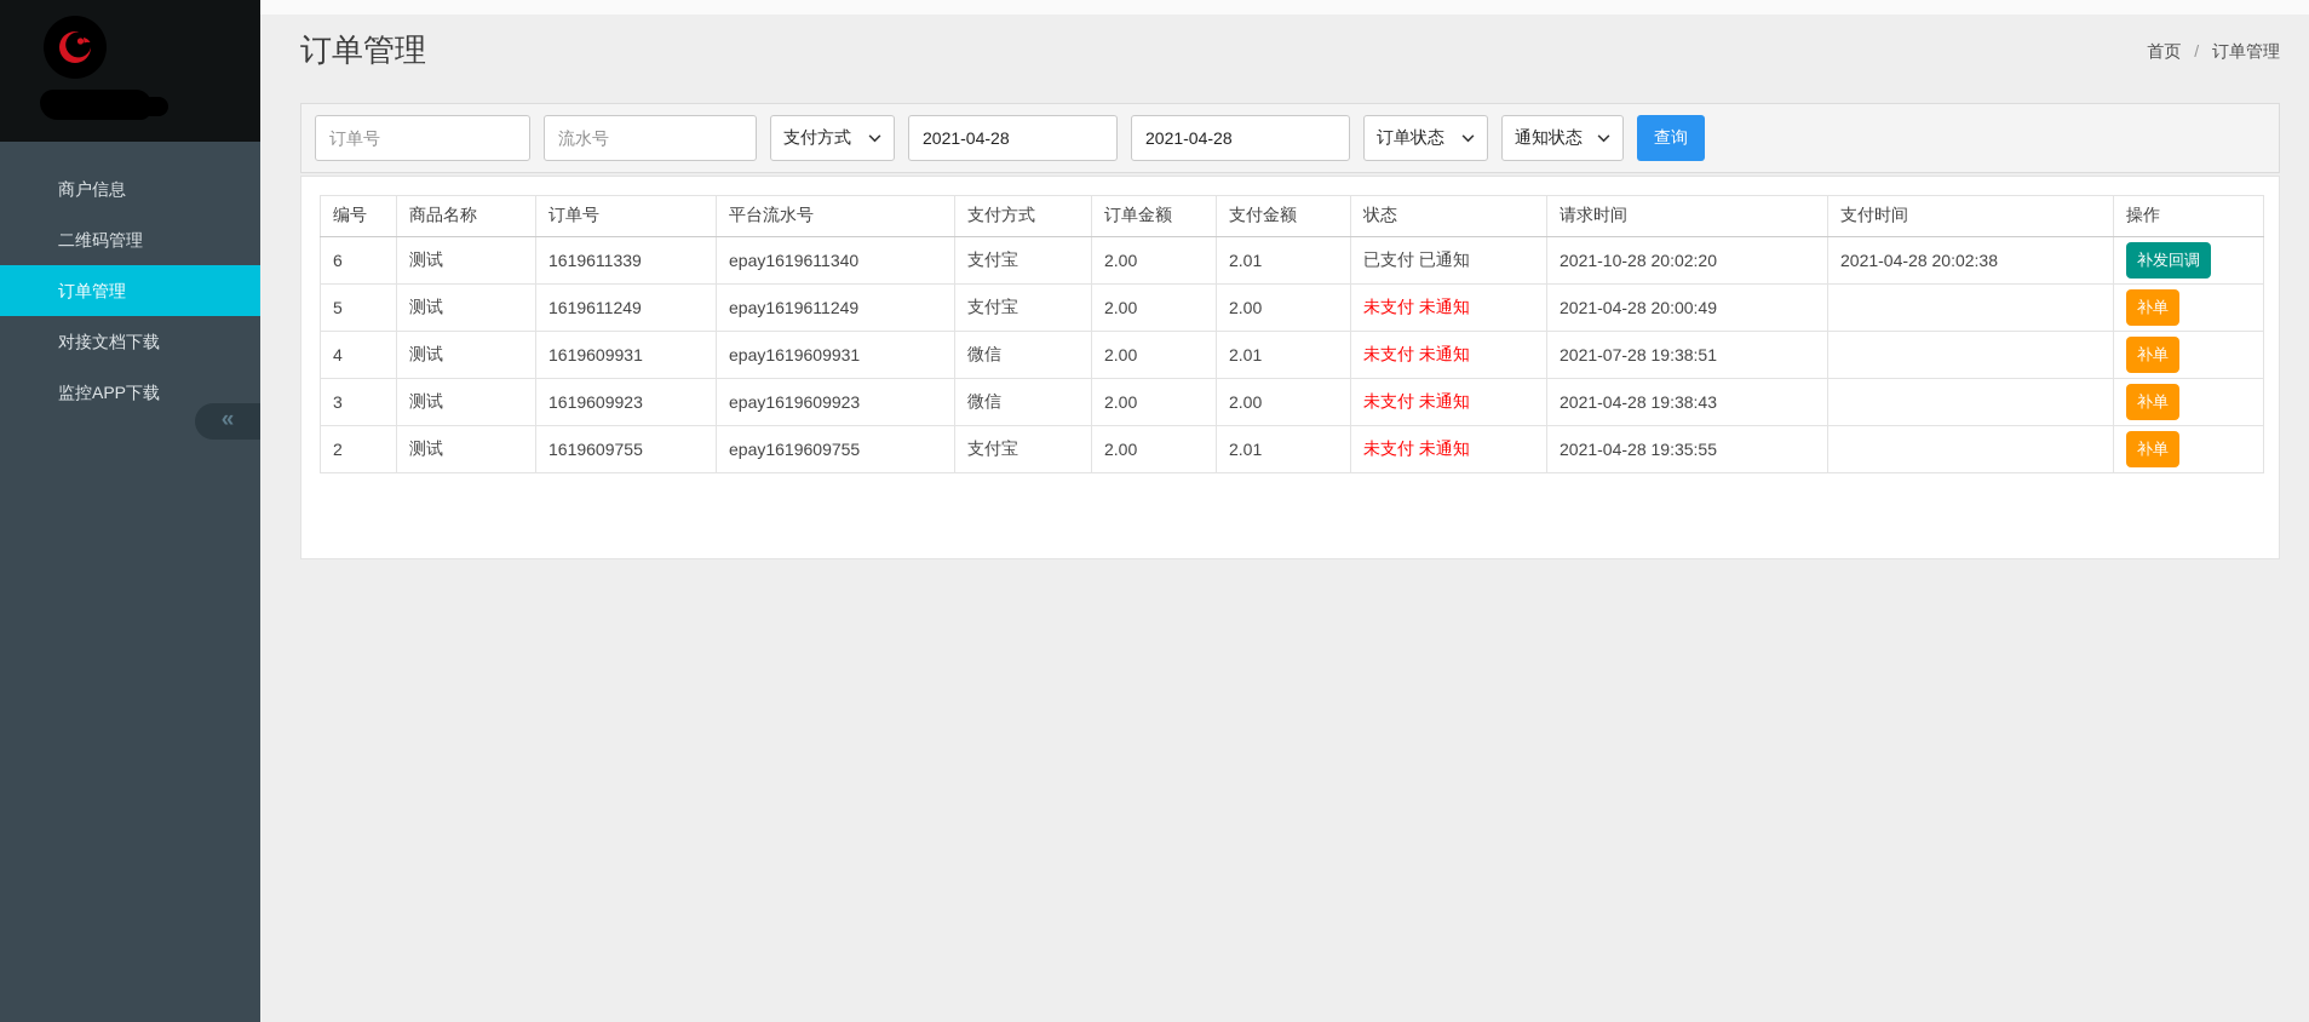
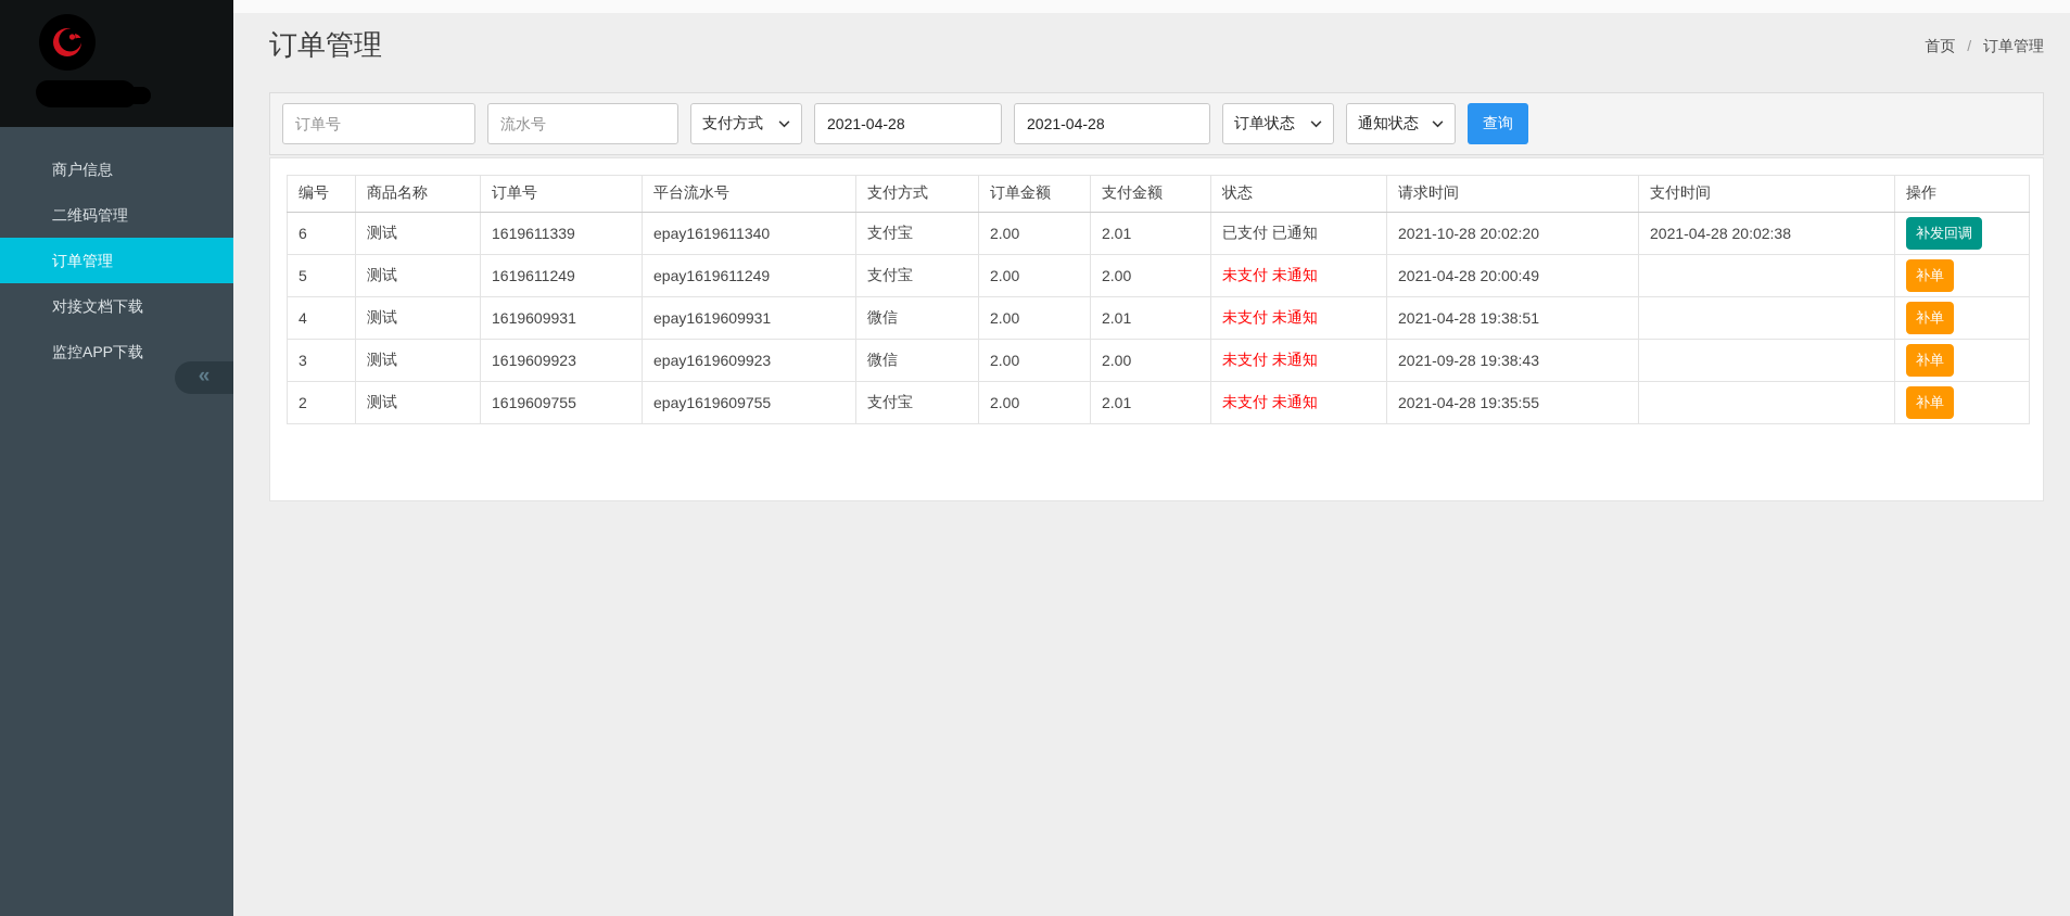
  商户信息
  二维码管理
  订单管理
  对接文档下载
  监控APP下载
  «
  订单管理
  首页 / 订单管理
  订单号
  流水号
  支付方式
  2021-04-28
  2021-04-28
  订单状态
  通知状态
  查询
  编号	商品名称	订单号	平台流水号	支付方式	订单金额	支付金额	状态	请求时间	支付时间	操作
  6	测试	1619611339	epay1619611340	支付宝	2.00	2.01	已支付 已通知	2021-10-28 20:02:20	2021-04-28 20:02:38	补发回调
  5	测试	1619611249	epay1619611249	支付宝	2.00	2.00	未支付 未通知	2021-04-28 20:00:49		补单
- 4	测试	1619609931	epay1619609931	微信	2.00	2.01	未支付 未通知	2021-07-28 19:38:51		补单
+ 4	测试	1619609931	epay1619609931	微信	2.00	2.01	未支付 未通知	2021-04-28 19:38:51		补单
- 3	测试	1619609923	epay1619609923	微信	2.00	2.00	未支付 未通知	2021-04-28 19:38:43		补单
+ 3	测试	1619609923	epay1619609923	微信	2.00	2.00	未支付 未通知	2021-09-28 19:38:43		补单
  2	测试	1619609755	epay1619609755	支付宝	2.00	2.01	未支付 未通知	2021-04-28 19:35:55		补单
